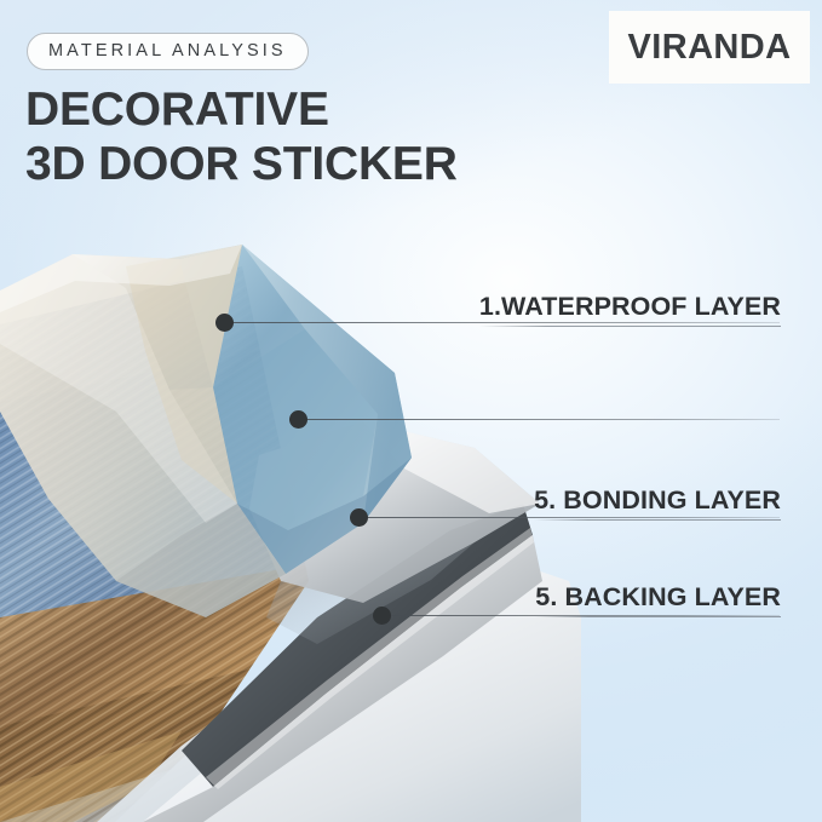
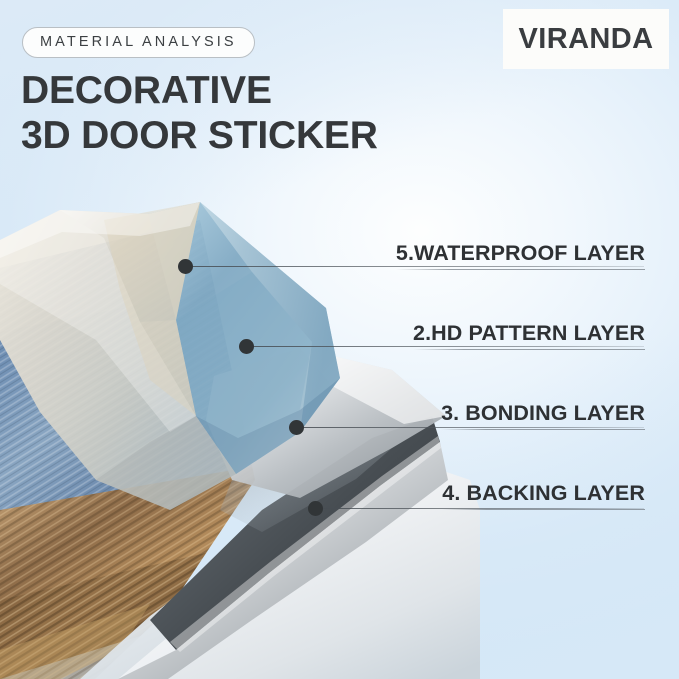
  MATERIAL ANALYSIS
  DECORATIVE
  3D DOOR STICKER
  VIRANDA
- 1.WATERPROOF LAYER
+ 5.WATERPROOF LAYER
+ 2.HD PATTERN LAYER
- 5. BONDING LAYER
+ 3. BONDING LAYER
- 5. BACKING LAYER
+ 4. BACKING LAYER
